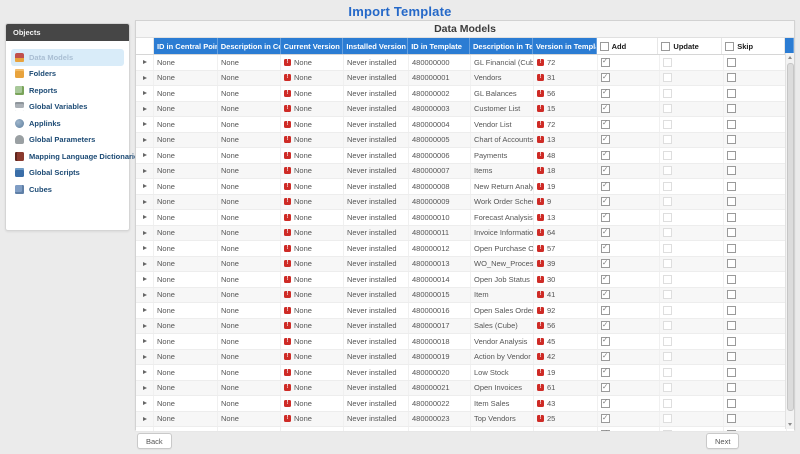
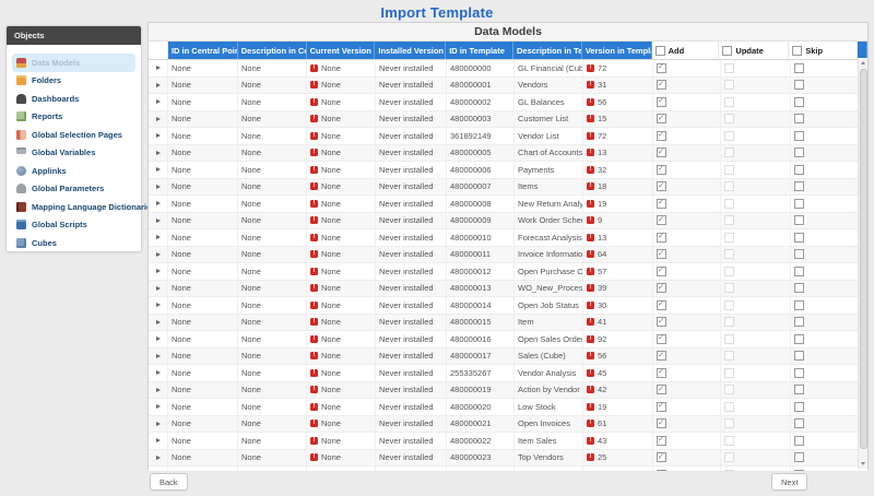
  Import Template
  Objects
  Data Models
  Folders
+ Dashboards
  Reports
+ Global Selection Pages
  Global Variables
  Applinks
  Global Parameters
  Mapping Language Dictionari
  Global Scripts
  Cubes
  Data Models
  ID in Central Poi
  Description in C
  Current Version
  Installed Version
  ID in Template
  Description in Te
  Version in Templ
  Add
  Update
  Skip
  None
  None
  None
  Never installed
  480000000
  GL Financial (Cub
  72
  None
  None
  None
  Never installed
  480000001
  Vendors
  31
  None
  None
  None
  Never installed
  480000002
  GL Balances
  56
  None
  None
  None
  Never installed
  480000003
  Customer List
  15
  None
  None
  None
  Never installed
- 480000004
+ 361892149
  Vendor List
  72
  None
  None
  None
  Never installed
  480000005
  Chart of Accounts
  13
  None
  None
  None
  Never installed
  480000006
  Payments
- 48
+ 32
  None
  None
  None
  Never installed
  480000007
  Items
  18
  None
  None
  None
  Never installed
  480000008
  New Return Analy
  19
  None
  None
  None
  Never installed
  480000009
  9
  None
  None
  None
  Never installed
  480000010
  Forecast Analysis
  13
  None
  None
  None
  Never installed
  480000011
  Invoice Informatio
  64
  None
  None
  None
  Never installed
  480000012
  Open Purchase O
  57
  None
  None
  None
  Never installed
  480000013
  WO_New_Proces
  39
  None
  None
  None
  Never installed
  480000014
  Open Job Status
  30
  None
  None
  None
  Never installed
  480000015
  Item
  41
  None
  None
  None
  Never installed
  480000016
  Open Sales Orde
  92
  None
  None
  None
  Never installed
  480000017
  Sales (Cube)
  56
  None
  None
  None
  Never installed
- 480000018
+ 255335267
  Vendor Analysis
  45
  None
  None
  None
  Never installed
  480000019
  Action by Vendor
  42
  None
  None
  None
  Never installed
  480000020
  Low Stock
  19
  None
  None
  None
  Never installed
  480000021
  Open Invoices
  61
  None
  None
  None
  Never installed
  480000022
  Item Sales
  43
  None
  None
  None
  Never installed
  480000023
  Top Vendors
  25
  Back
  Next
